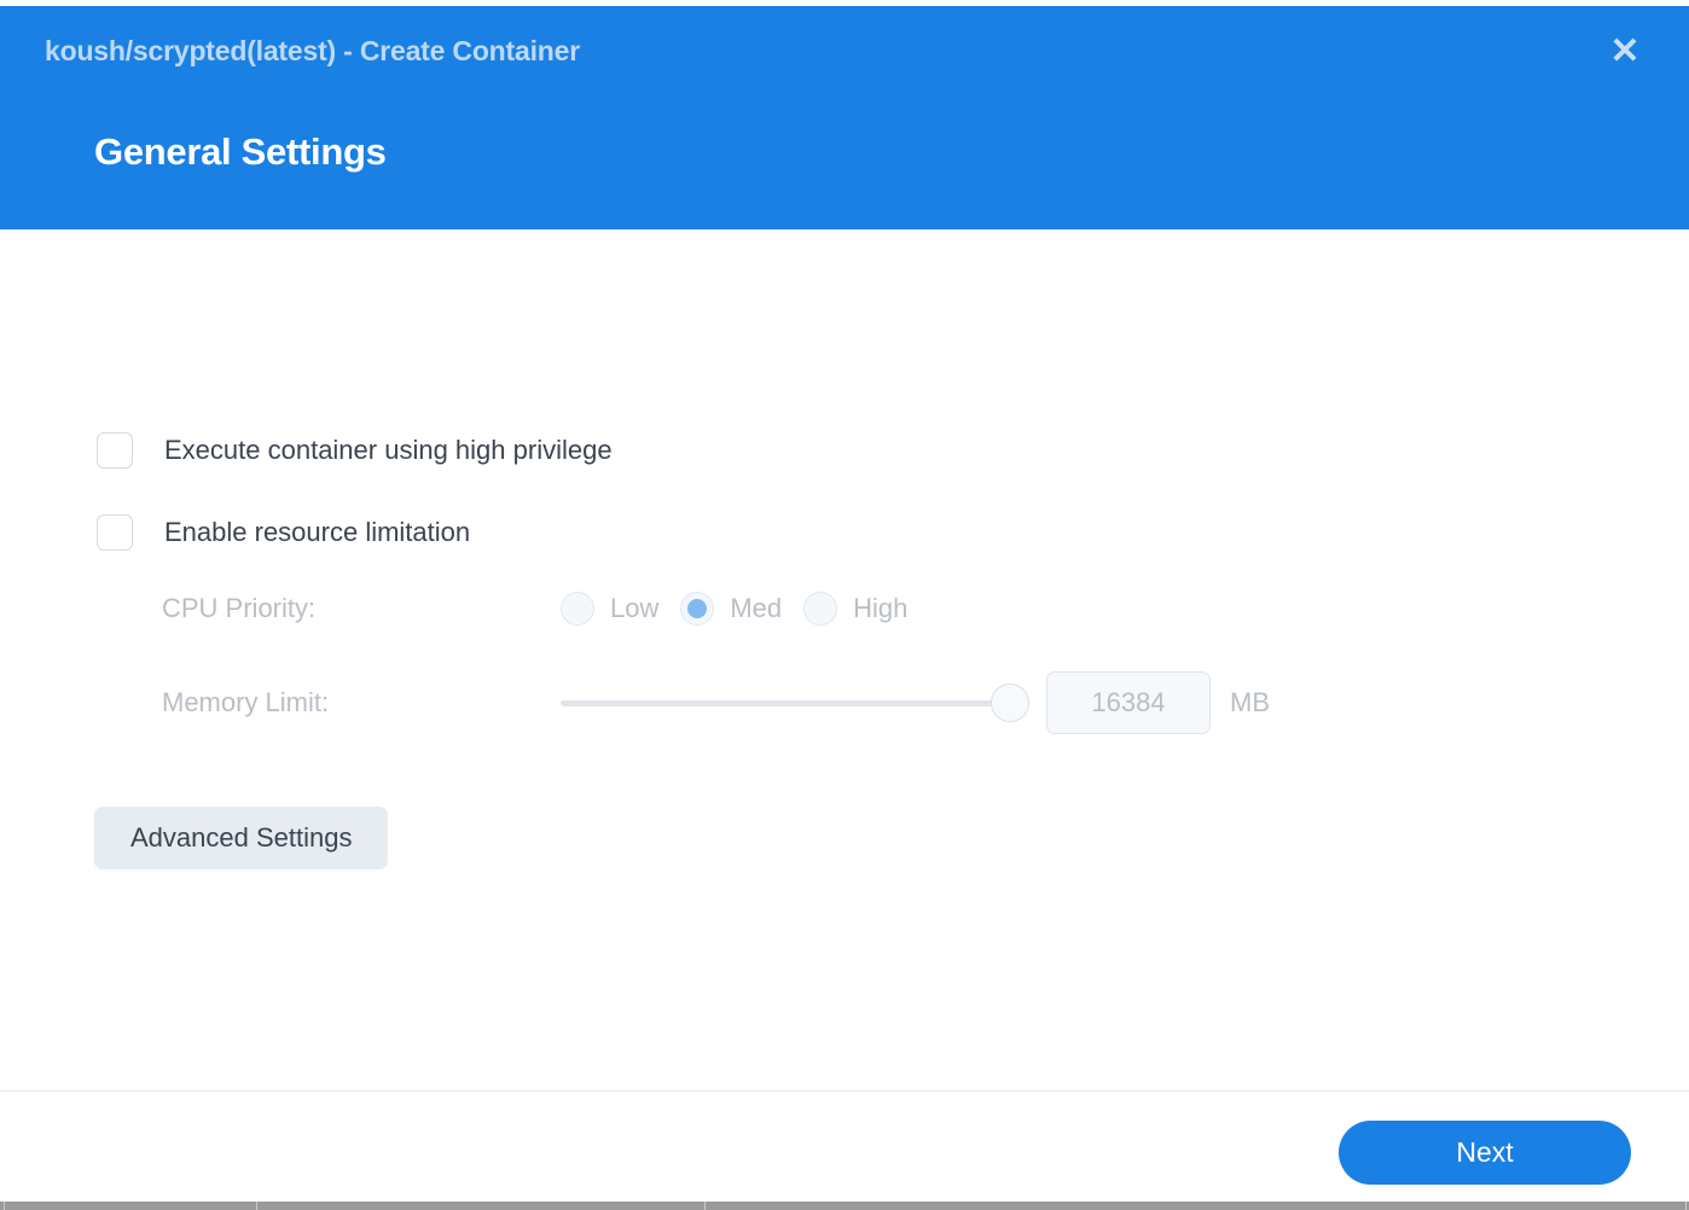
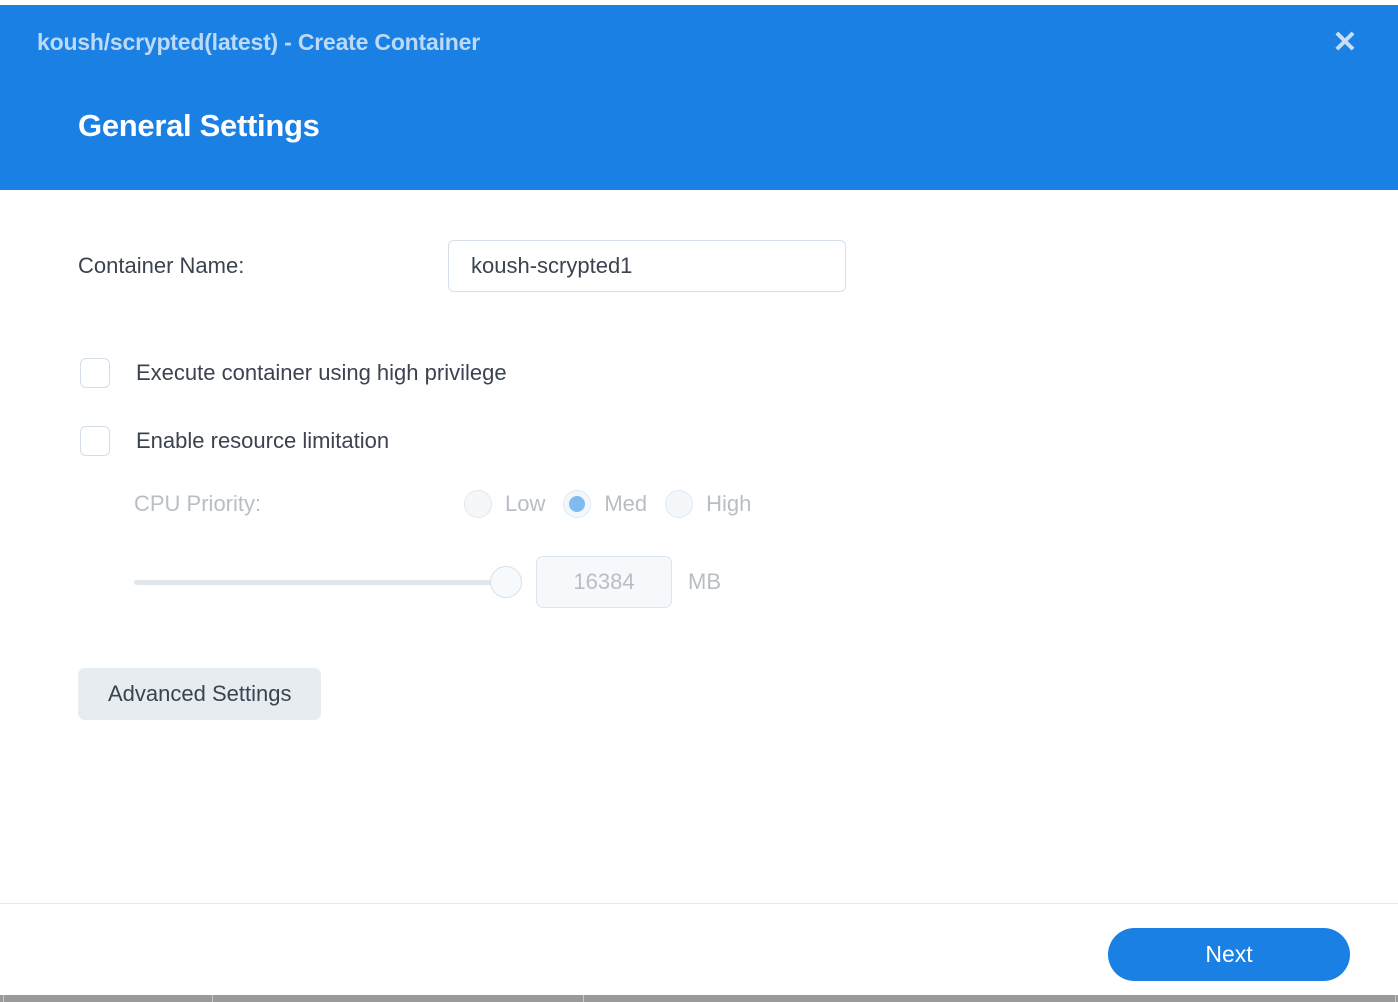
  koush/scrypted(latest) - Create Container
  ✕
  General Settings
+ Container Name:
+ koush-scrypted1
  Execute container using high privilege
  Enable resource limitation
  CPU Priority:
  Low
  Med
  High
- Memory Limit:
  16384
  MB
  Advanced Settings
  Next
